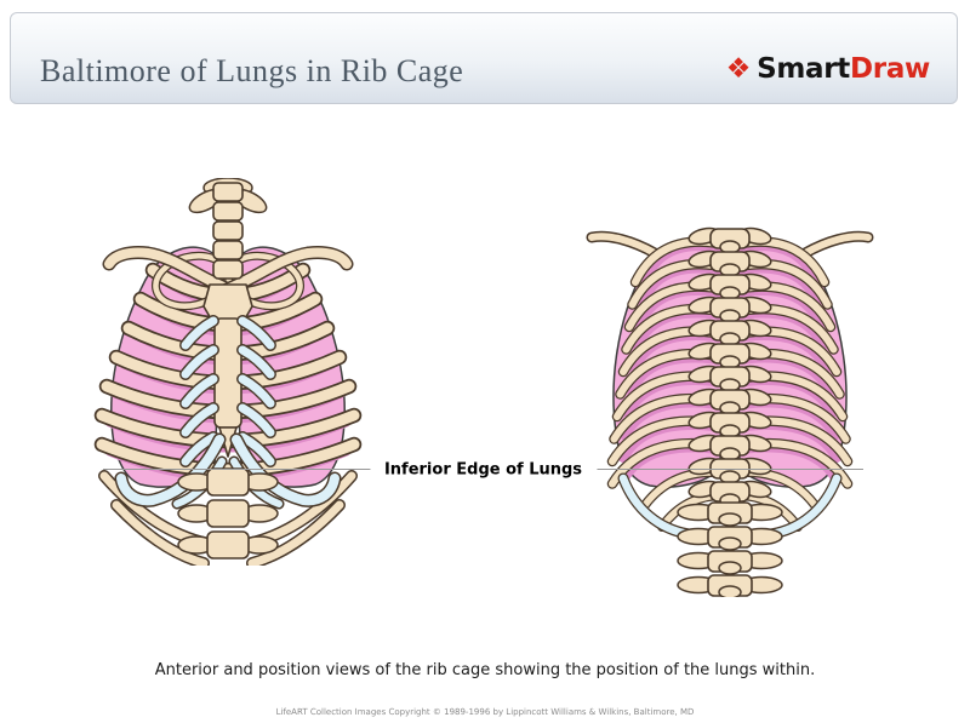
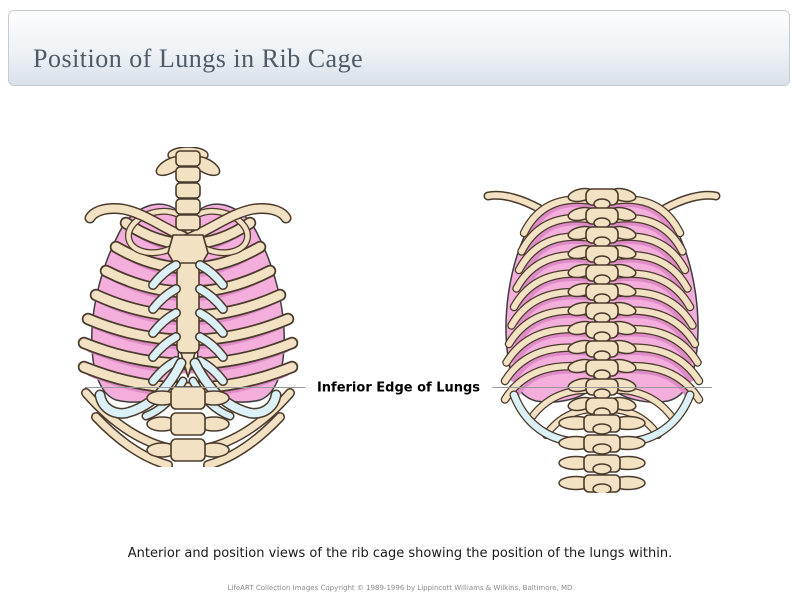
- Baltimore of Lungs in Rib Cage
+ Position of Lungs in Rib Cage
- ❖
- Smart
- Draw
  Inferior Edge of Lungs
  Anterior and position views of the rib cage showing the position of the lungs within.
  LifeART Collection Images Copyright © 1989-1996 by Lippincott Williams & Wilkins, Baltimore, MD
